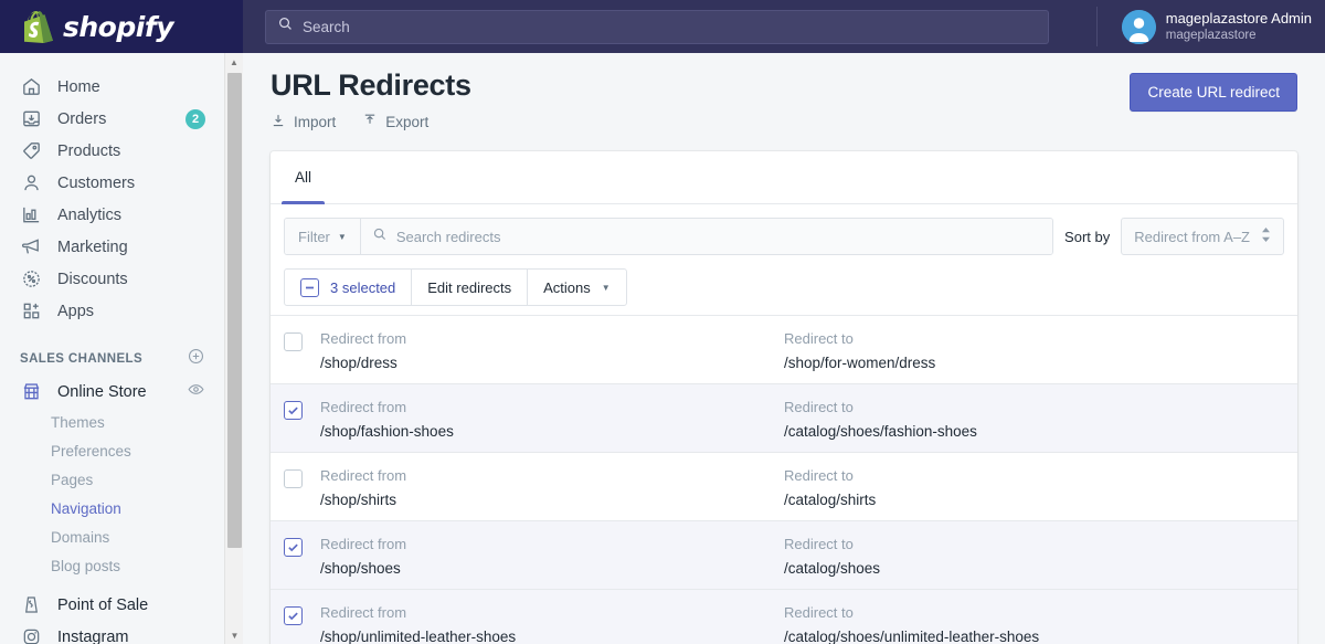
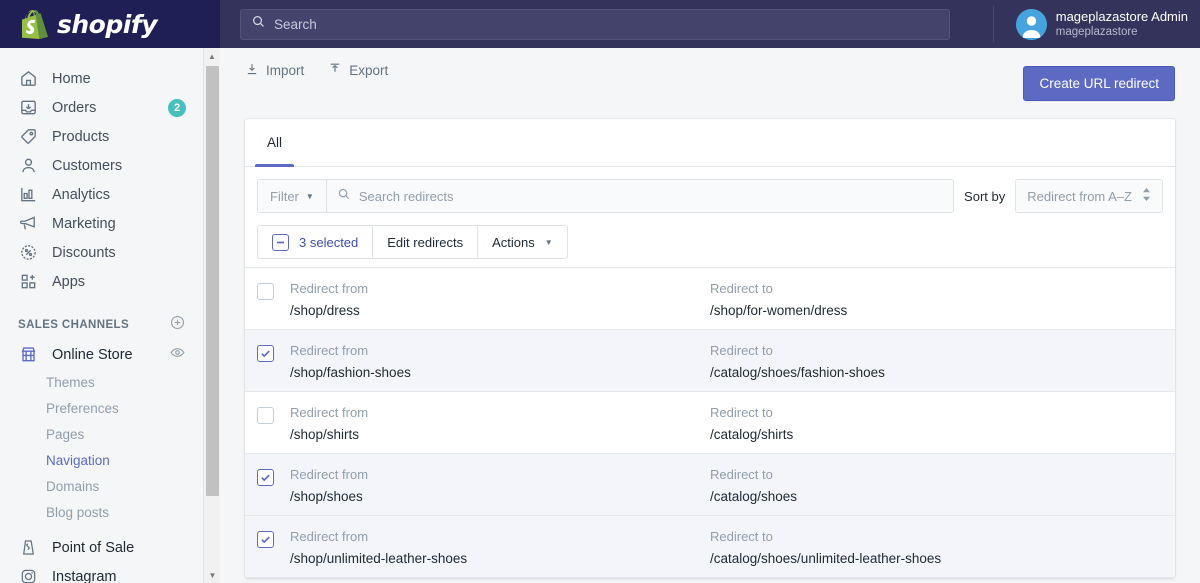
  shopify
  Home
  Orders
  2
  Products
  Customers
  Analytics
  Marketing
  Discounts
  Apps
  SALES CHANNELS
  Online Store
  Themes
  Preferences
  Pages
  Navigation
  Domains
  Blog posts
  Point of Sale
  Instagram
  ▲
  ▼
  Search
  mageplazastore Admin
  mageplazastore
- URL Redirects
  Import
  Export
  Create URL redirect
  All
  Filter
  ▼
  Search redirects
  Sort by
  Redirect from A–Z
  3 selected
  Edit redirects
  Actions
  ▼
  Redirect from
  /shop/dress
  Redirect to
  /shop/for-women/dress
  Redirect from
  /shop/fashion-shoes
  Redirect to
  /catalog/shoes/fashion-shoes
  Redirect from
  /shop/shirts
  Redirect to
  /catalog/shirts
  Redirect from
  /shop/shoes
  Redirect to
  /catalog/shoes
  Redirect from
  /shop/unlimited-leather-shoes
  Redirect to
  /catalog/shoes/unlimited-leather-shoes
